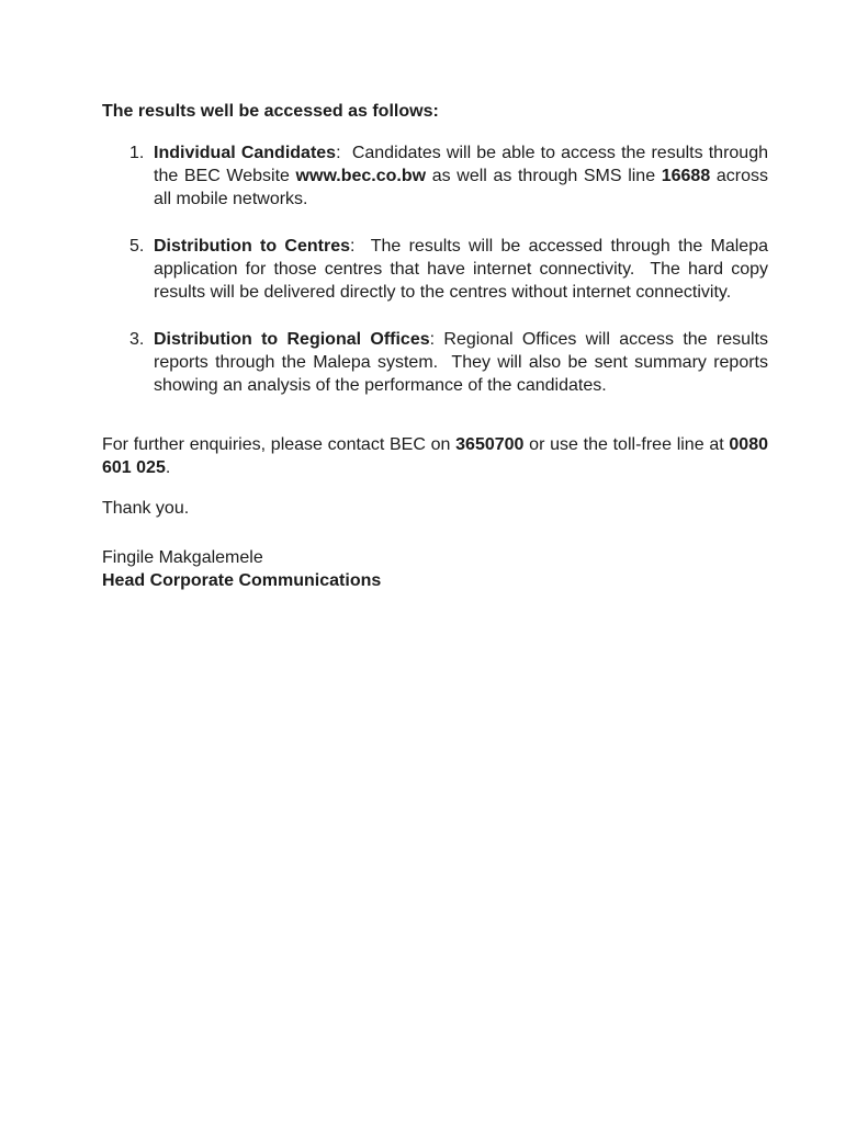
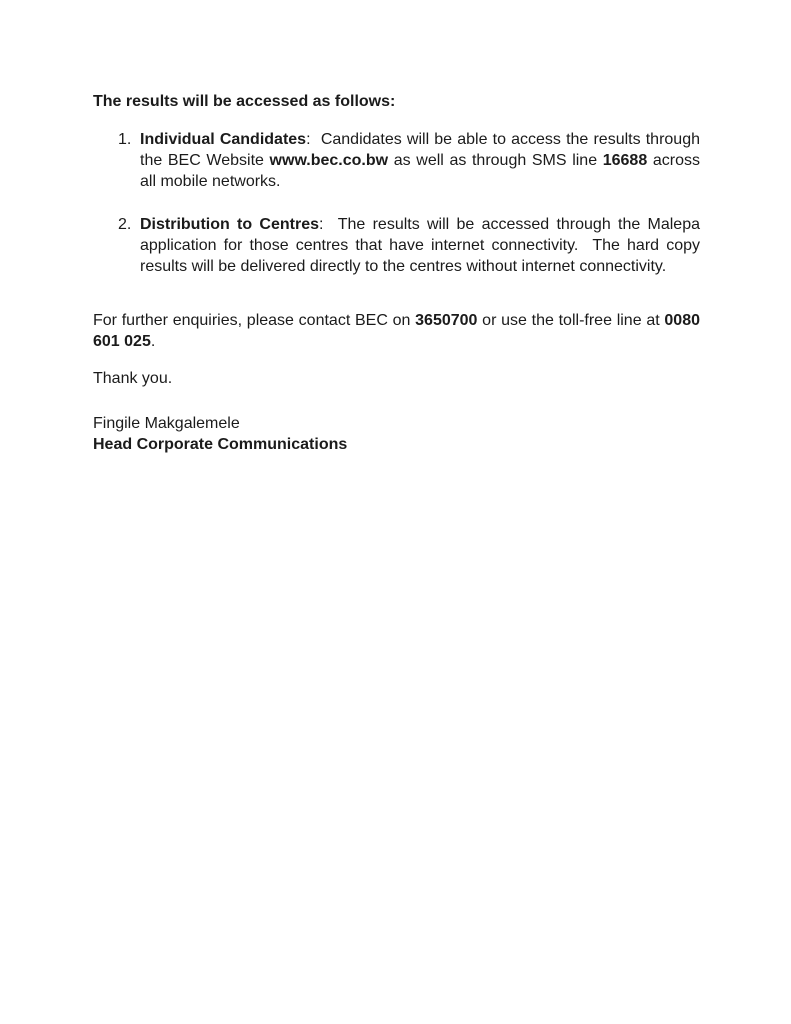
- The results well be accessed as follows:
+ The results will be accessed as follows:
  1.
  Individual Candidates: Candidates will be able to access the results through the BEC Website www.bec.co.bw as well as through SMS line 16688 across all mobile networks.
- 5.
+ 2.
  Distribution to Centres: The results will be accessed through the Malepa application for those centres that have internet connectivity. The hard copy results will be delivered directly to the centres without internet connectivity.
- 3.
- Distribution to Regional Offices: Regional Offices will access the results reports through the Malepa system. They will also be sent summary reports showing an analysis of the performance of the candidates.
  For further enquiries, please contact BEC on 3650700 or use the toll-free line at 0080 601 025.
  Thank you.
  Fingile Makgalemele
  Head Corporate Communications
